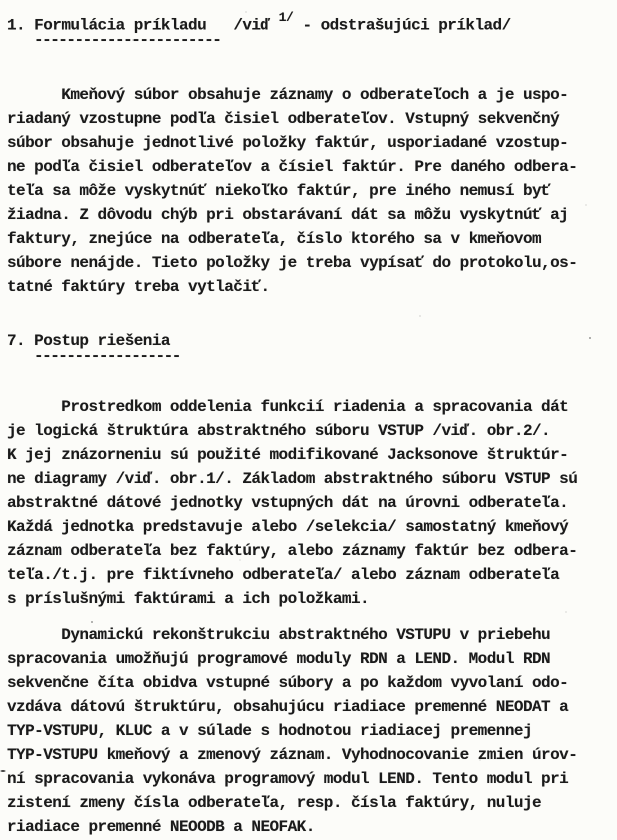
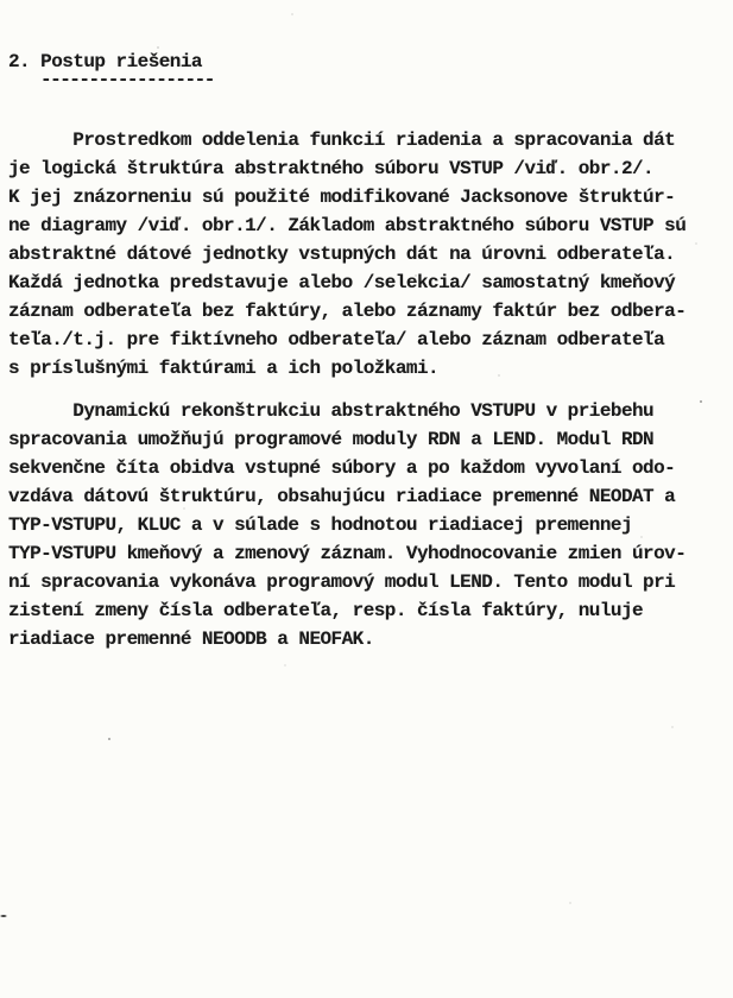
- 1. Formulácia príkladu /viď 1/ - odstrašujúci príklad/
- -----------------------
- Kmeňový súbor obsahuje záznamy o odberateľoch a je uspo-
- riadaný vzostupne podľa čisiel odberateľov. Vstupný sekvenčný
- súbor obsahuje jednotlivé položky faktúr, usporiadané vzostup-
- ne podľa čisiel odberateľov a čísiel faktúr. Pre daného odbera-
- teľa sa môže vyskytnúť niekoľko faktúr, pre iného nemusí byť
- žiadna. Z dôvodu chýb pri obstarávaní dát sa môžu vyskytnúť aj
- faktury, znejúce na odberateľa, číslo ktorého sa v kmeňovom
- súbore nenájde. Tieto položky je treba vypísať do protokolu,os-
- tatné faktúry treba vytlačiť.
- 7. Postup riešenia
+ 2. Postup riešenia
  ------------------
  Prostredkom oddelenia funkcií riadenia a spracovania dát
  je logická štruktúra abstraktného súboru VSTUP /viď. obr.2/.
  K jej znázorneniu sú použité modifikované Jacksonove štruktúr-
  ne diagramy /viď. obr.1/. Základom abstraktného súboru VSTUP sú
  abstraktné dátové jednotky vstupných dát na úrovni odberateľa.
  Každá jednotka predstavuje alebo /selekcia/ samostatný kmeňový
  záznam odberateľa bez faktúry, alebo záznamy faktúr bez odbera-
  teľa./t.j. pre fiktívneho odberateľa/ alebo záznam odberateľa
  s príslušnými faktúrami a ich položkami.
  Dynamickú rekonštrukciu abstraktného VSTUPU v priebehu
  spracovania umožňujú programové moduly RDN a LEND. Modul RDN
  sekvenčne číta obidva vstupné súbory a po každom vyvolaní odo-
  vzdáva dátovú štruktúru, obsahujúcu riadiace premenné NEODAT a
  TYP-VSTUPU, KLUC a v súlade s hodnotou riadiacej premennej
  TYP-VSTUPU kmeňový a zmenový záznam. Vyhodnocovanie zmien úrov-
  ní spracovania vykonáva programový modul LEND. Tento modul pri
  zistení zmeny čísla odberateľa, resp. čísla faktúry, nuluje
  riadiace premenné NEOODB a NEOFAK.
